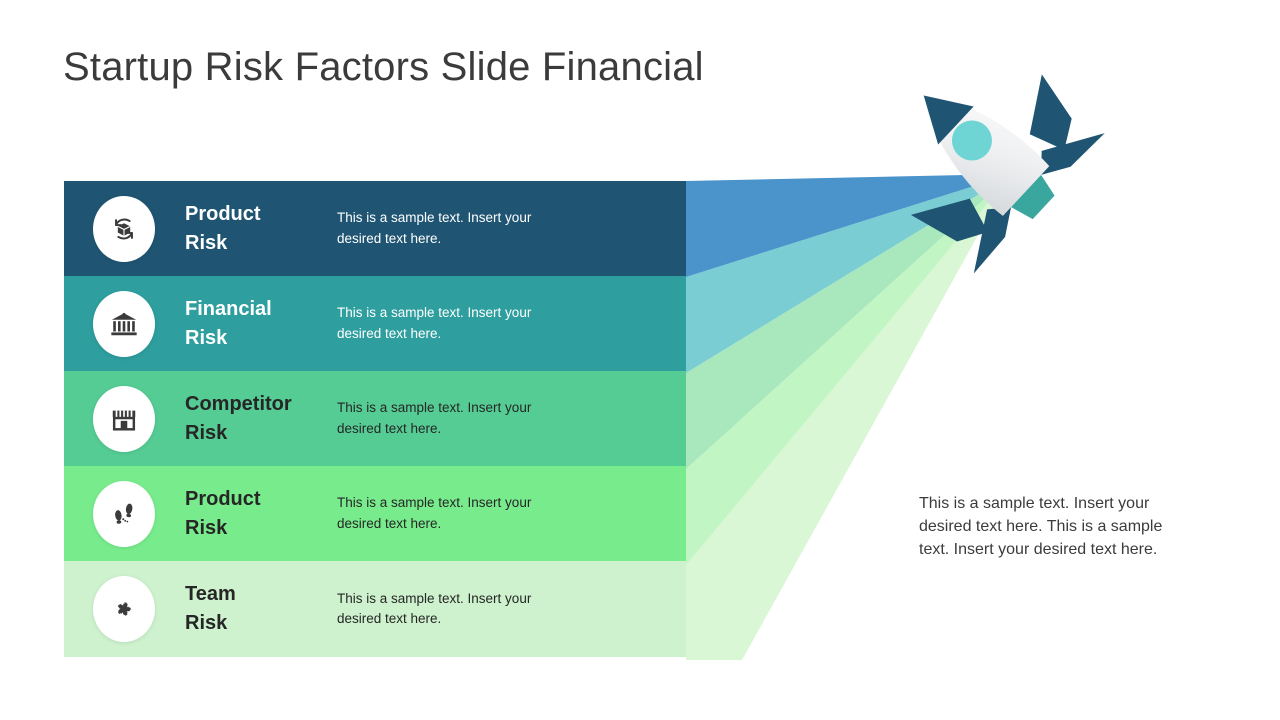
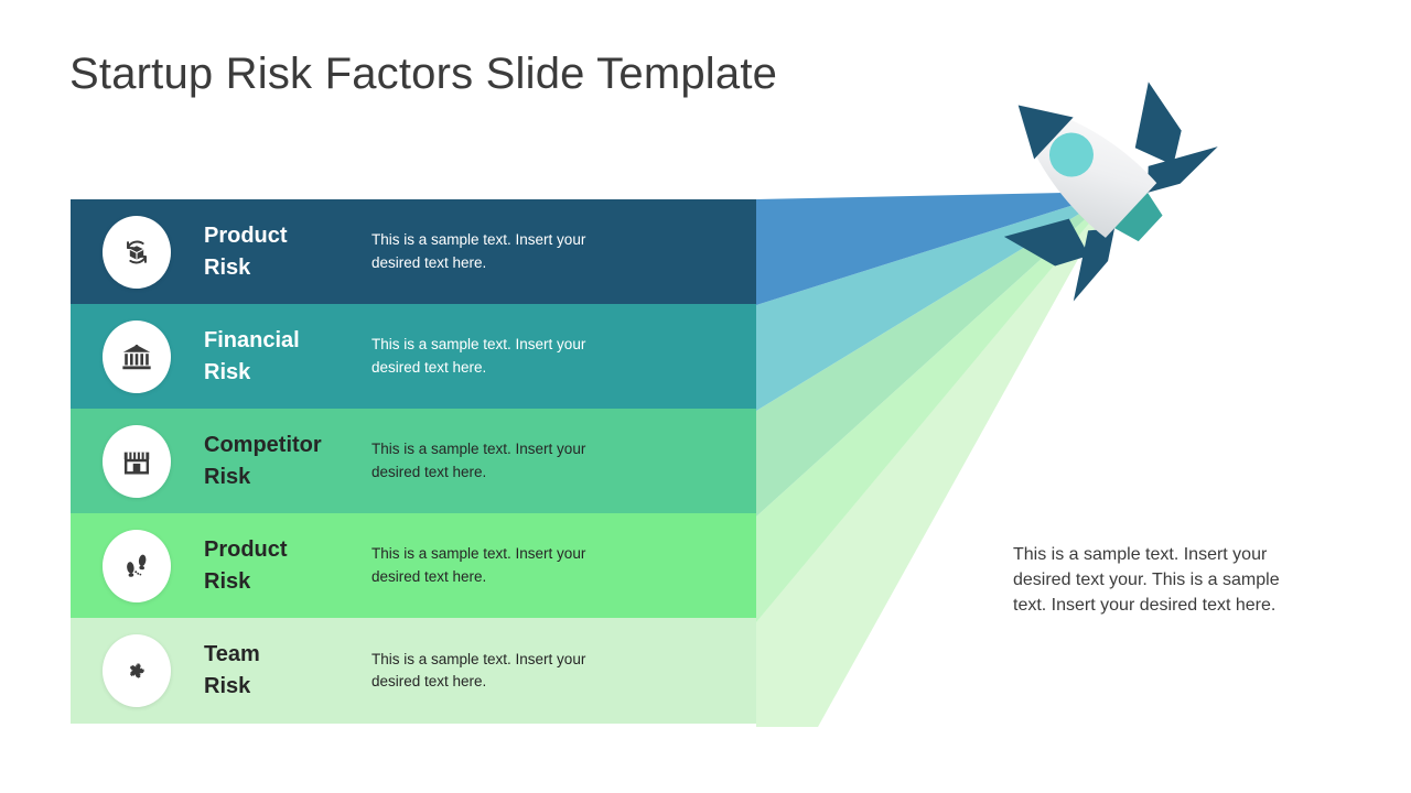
- Startup Risk Factors Slide Financial
+ Startup Risk Factors Slide Template
  Product
  Risk
  This is a sample text. Insert your desired text here.
  Financial
  Risk
  This is a sample text. Insert your desired text here.
  Competitor
  Risk
  This is a sample text. Insert your desired text here.
  Product
  Risk
  This is a sample text. Insert your desired text here.
  Team
  Risk
  This is a sample text. Insert your desired text here.
- This is a sample text. Insert your desired text here. This is a sample text. Insert your desired text here.
+ This is a sample text. Insert your desired text your. This is a sample text. Insert your desired text here.
